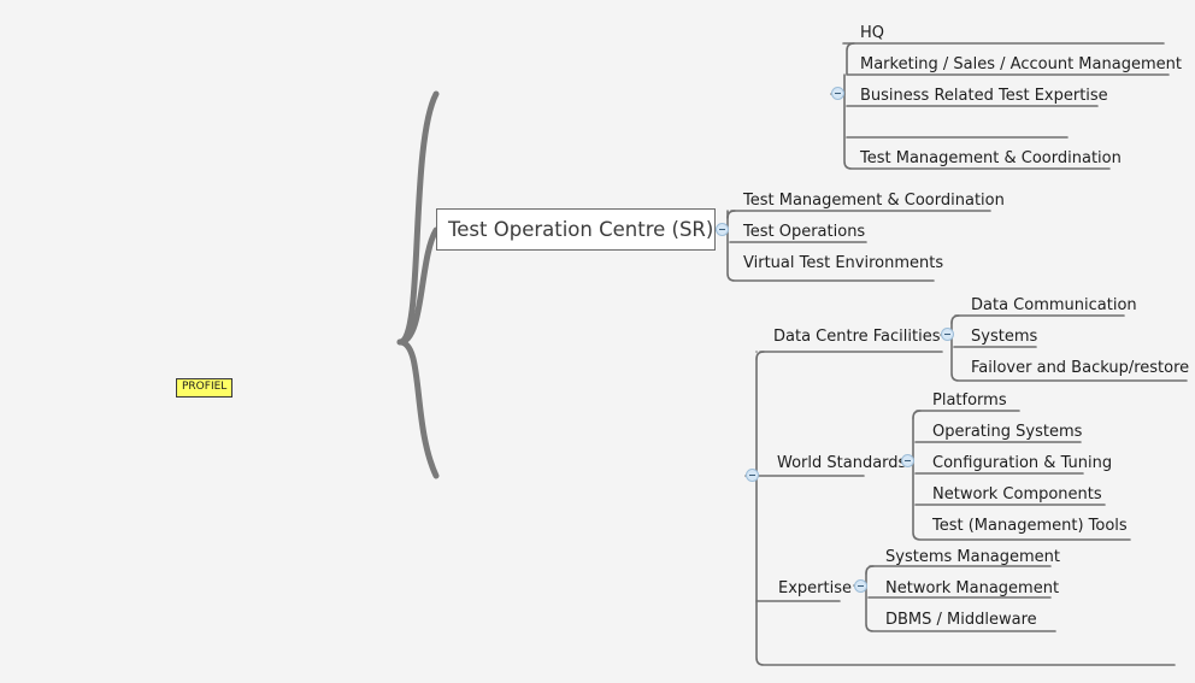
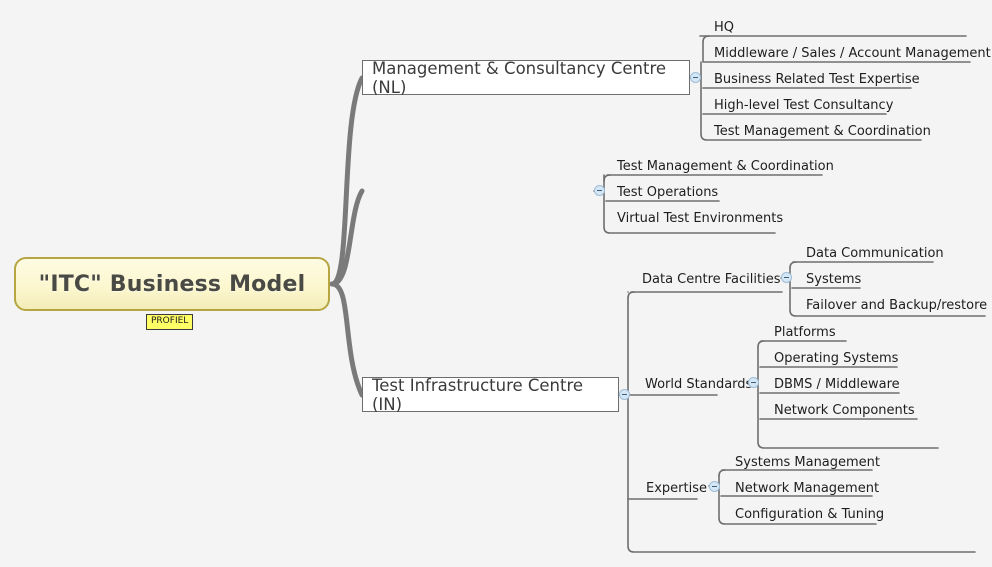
+ "ITC" Business Model
  PROFIEL
+ Management & Consultancy Centre (NL)
  HQ
- Marketing / Sales / Account Management
+ Middleware / Sales / Account Management
  Business Related Test Expertise
+ High-level Test Consultancy
  Test Management & Coordination
- Test Operation Centre (SR)
  Test Management & Coordination
  Test Operations
  Virtual Test Environments
+ Test Infrastructure Centre (IN)
  Data Centre Facilities
  Data Communication
  Systems
  Failover and Backup/restore
  World Standard
  Platforms
  Operating Systems
- Configuration & Tuning
+ DBMS / Middleware
  Network Components
- Test (Management) Tools
  Expertise
  Systems Management
  Network Management
- DBMS / Middleware
+ Configuration & Tuning
